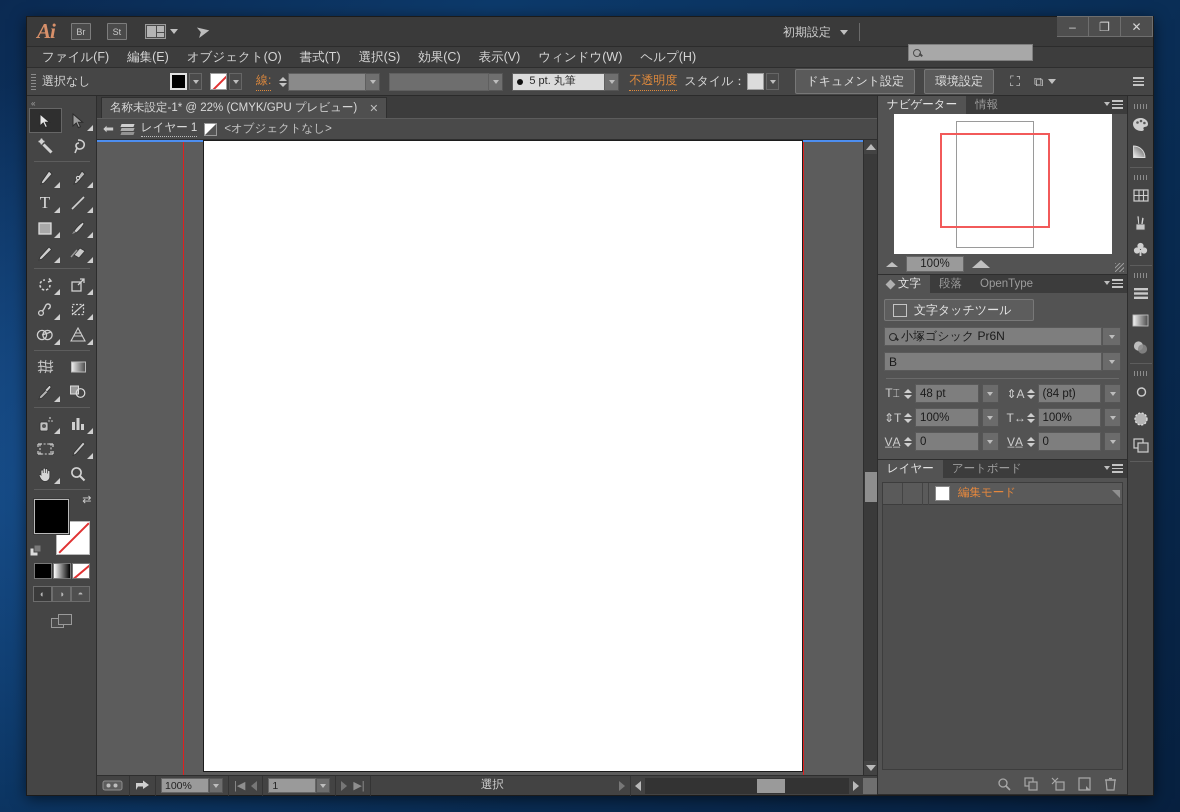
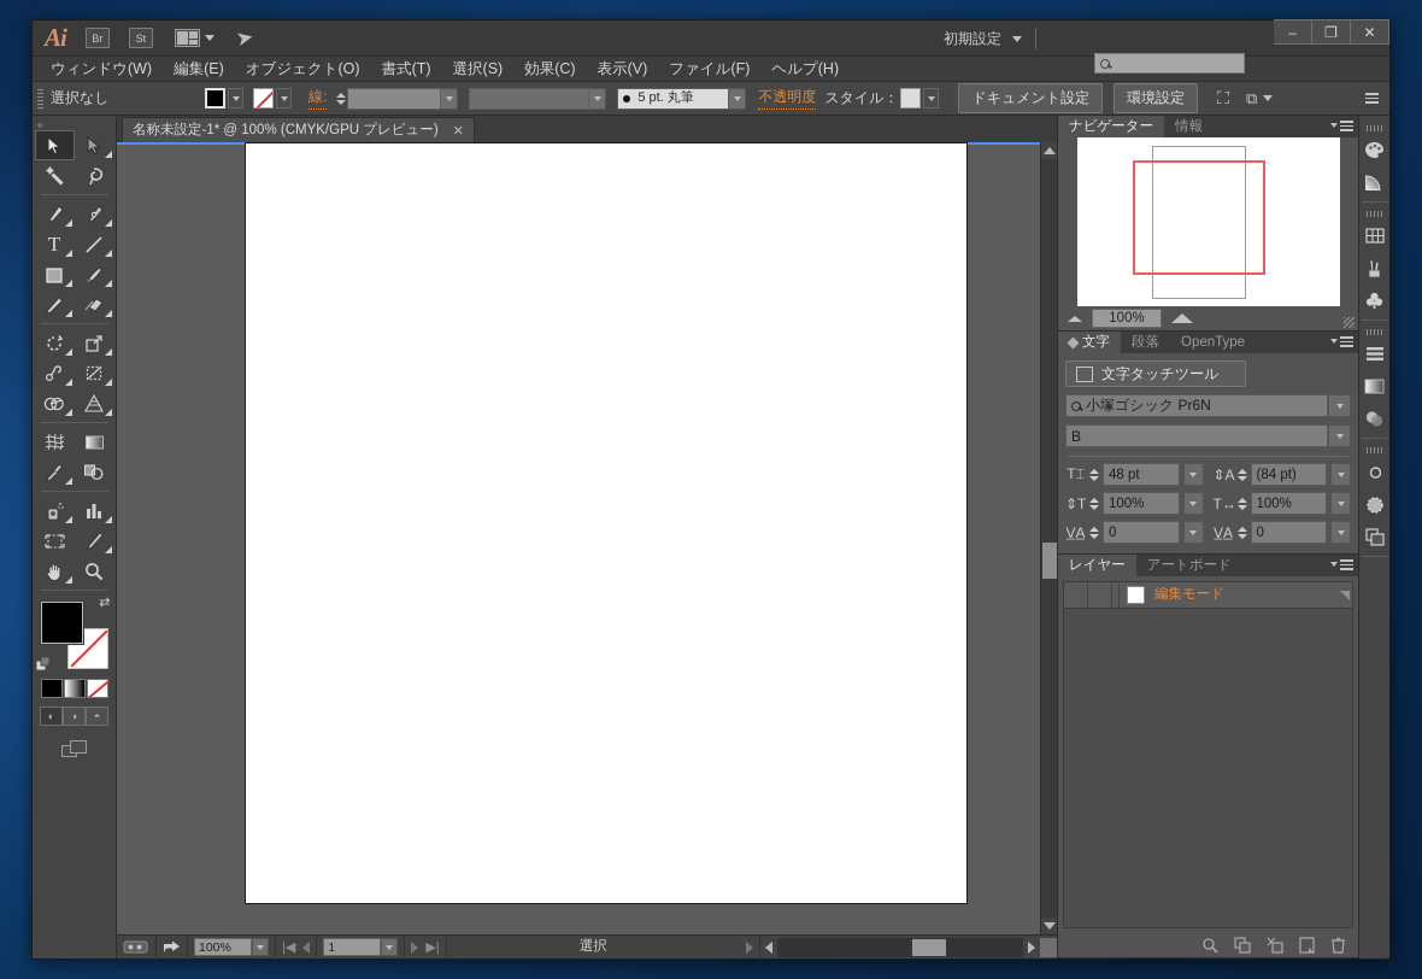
  Ai
  Br
  St
  初期設定
  –
  ❐
  ✕
- ファイル(F)
+ ウィンドウ(W)
  編集(E)
  オブジェクト(O)
  書式(T)
  選択(S)
  効果(C)
  表示(V)
- ウィンドウ(W)
+ ファイル(F)
  ヘルプ(H)
  選択なし
  線:
  5 pt. 丸筆
  不透明度
  スタイル：
  ドキュメント設定
  環境設定
  ⛶
  ⧉
  «
  T
  ⇄
  ◐
  ◑
  ◓
- 名称未設定-1* @ 22% (CMYK/GPU プレビュー)
+ 名称未設定-1* @ 100% (CMYK/GPU プレビュー)
  ✕
- ⬅
- レイヤー 1
- <オブジェクトなし>
  100%
  |◀
  1
  ▶|
  選択
  ナビゲーター
  情報
  100%
  文字
  段落
  OpenType
  文字タッチツール
  小塚ゴシック Pr6N
  B
  T⌶
  48 pt
  ⇕A
  (84 pt)
  ⇕T
  100%
  T↔
  100%
  V̲A̲
  0
  V̲A̲
  0
  レイヤー
  アートボード
  編集モード
